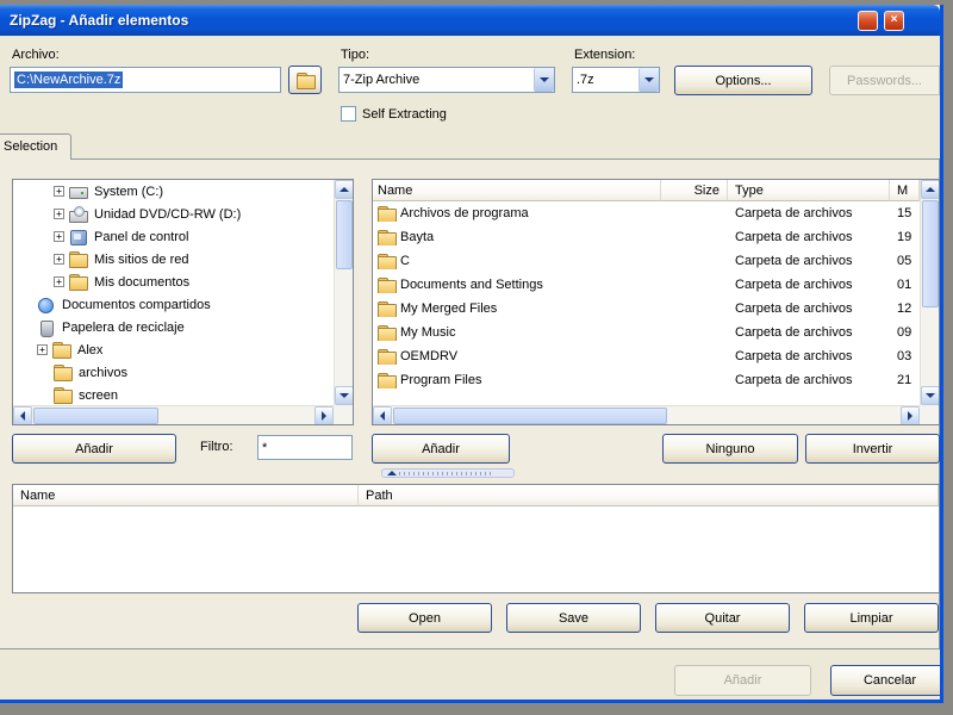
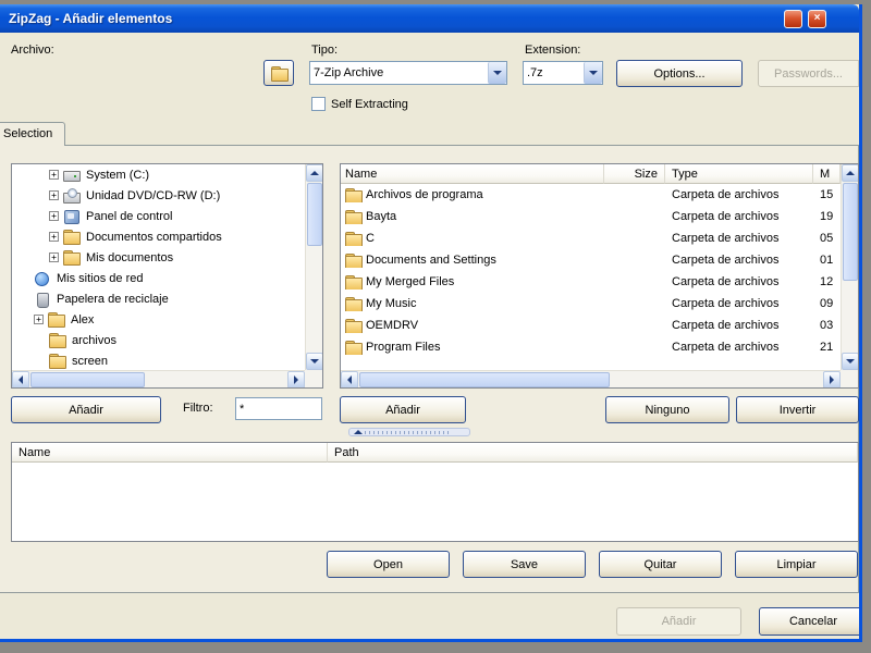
  ZipZag - Añadir elementos
  ×
  Archivo:
  Tipo:
  Extension:
- C:\NewArchive.7z
  7-Zip Archive
  .7z
  Options...
  Passwords...
  Self Extracting
  Selection
  +
  System (C:)
  +
  Unidad DVD/CD-RW (D:)
  +
  Panel de control
  +
- Mis sitios de red
+ Documentos compartidos
  +
  Mis documentos
- Documentos compartidos
+ Mis sitios de red
  Papelera de reciclaje
  +
  Alex
  archivos
  screen
  Name
  Size
  Type
  M
  Archivos de programa
  Carpeta de archivos
  15
  Bayta
  Carpeta de archivos
  19
  C
  Carpeta de archivos
  05
  Documents and Settings
  Carpeta de archivos
  01
  My Merged Files
  Carpeta de archivos
  12
  My Music
  Carpeta de archivos
  09
  OEMDRV
  Carpeta de archivos
  03
  Program Files
  Carpeta de archivos
  21
  Añadir
  Filtro:
  *
  Añadir
  Ninguno
  Invertir
  Name
  Path
  Open
  Save
  Quitar
  Limpiar
  Añadir
  Cancelar
